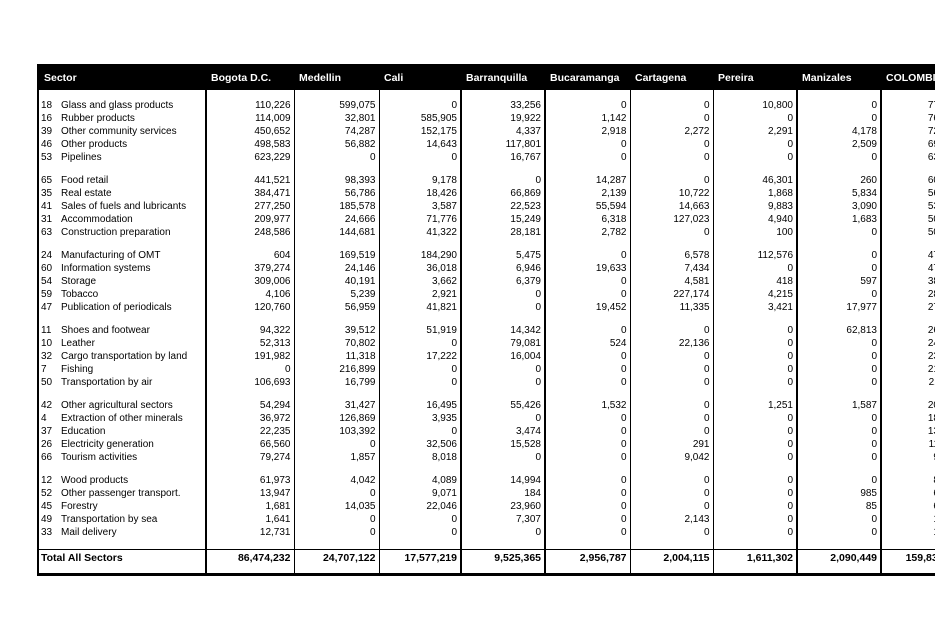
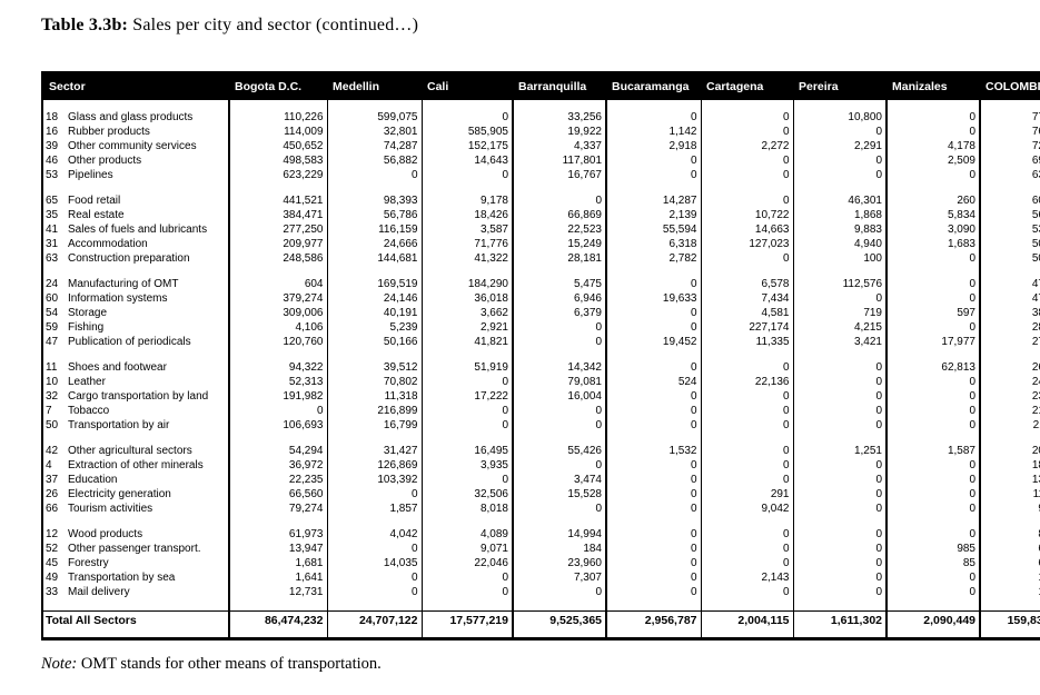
+ Table 3.3b: Sales per city and sector (continued…)
  Sector	Bogota D.C.	Medellin	Cali	Barranquilla	Bucaramanga	Cartagena	Pereira	Manizales	COLOMBI
  18 Glass and glass products	110,226	599,075	0	33,256	0	0	10,800	0	7
  16 Rubber products	114,009	32,801	585,905	19,922	1,142	0	0	0	7
  39 Other community services	450,652	74,287	152,175	4,337	2,918	2,272	2,291	4,178	7
  46 Other products	498,583	56,882	14,643	117,801	0	0	0	2,509	6
  53 Pipelines	623,229	0	0	16,767	0	0	0	0	6
  65 Food retail	441,521	98,393	9,178	0	14,287	0	46,301	260	6
  35 Real estate	384,471	56,786	18,426	66,869	2,139	10,722	1,868	5,834	5
- 41 Sales of fuels and lubricants	277,250	185,578	3,587	22,523	55,594	14,663	9,883	3,090	5
+ 41 Sales of fuels and lubricants	277,250	116,159	3,587	22,523	55,594	14,663	9,883	3,090	5
  31 Accommodation	209,977	24,666	71,776	15,249	6,318	127,023	4,940	1,683	5
  63 Construction preparation	248,586	144,681	41,322	28,181	2,782	0	100	0	5
  24 Manufacturing of OMT	604	169,519	184,290	5,475	0	6,578	112,576	0	4
  60 Information systems	379,274	24,146	36,018	6,946	19,633	7,434	0	0	4
- 54 Storage	309,006	40,191	3,662	6,379	0	4,581	418	597	3
+ 54 Storage	309,006	40,191	3,662	6,379	0	4,581	719	597	3
- 59 Tobacco	4,106	5,239	2,921	0	0	227,174	4,215	0	2
+ 59 Fishing	4,106	5,239	2,921	0	0	227,174	4,215	0	2
- 47 Publication of periodicals	120,760	56,959	41,821	0	19,452	11,335	3,421	17,977	2
+ 47 Publication of periodicals	120,760	50,166	41,821	0	19,452	11,335	3,421	17,977	2
  11 Shoes and footwear	94,322	39,512	51,919	14,342	0	0	0	62,813	2
  10 Leather	52,313	70,802	0	79,081	524	22,136	0	0	2
  32 Cargo transportation by land	191,982	11,318	17,222	16,004	0	0	0	0	2
- 7 Fishing	0	216,899	0	0	0	0	0	0	2
+ 7 Tobacco	0	216,899	0	0	0	0	0	0	2
  50 Transportation by air	106,693	16,799	0	0	0	0	0	0	2
  42 Other agricultural sectors	54,294	31,427	16,495	55,426	1,532	0	1,251	1,587	2
  4 Extraction of other minerals	36,972	126,869	3,935	0	0	0	0	0	1
  37 Education	22,235	103,392	0	3,474	0	0	0	0	1
  26 Electricity generation	66,560	0	32,506	15,528	0	291	0	0	1
  66 Tourism activities	79,274	1,857	8,018	0	0	9,042	0	0
  12 Wood products	61,973	4,042	4,089	14,994	0	0	0	0
  52 Other passenger transport.	13,947	0	9,071	184	0	0	0	985
  45 Forestry	1,681	14,035	22,046	23,960	0	0	0	85
  49 Transportation by sea	1,641	0	0	7,307	0	2,143	0	0
  33 Mail delivery	12,731	0	0	0	0	0	0	0
  Total All Sectors	86,474,232	24,707,122	17,577,219	9,525,365	2,956,787	2,004,115	1,611,302	2,090,449	159,8
+ Note: OMT stands for other means of transportation.
